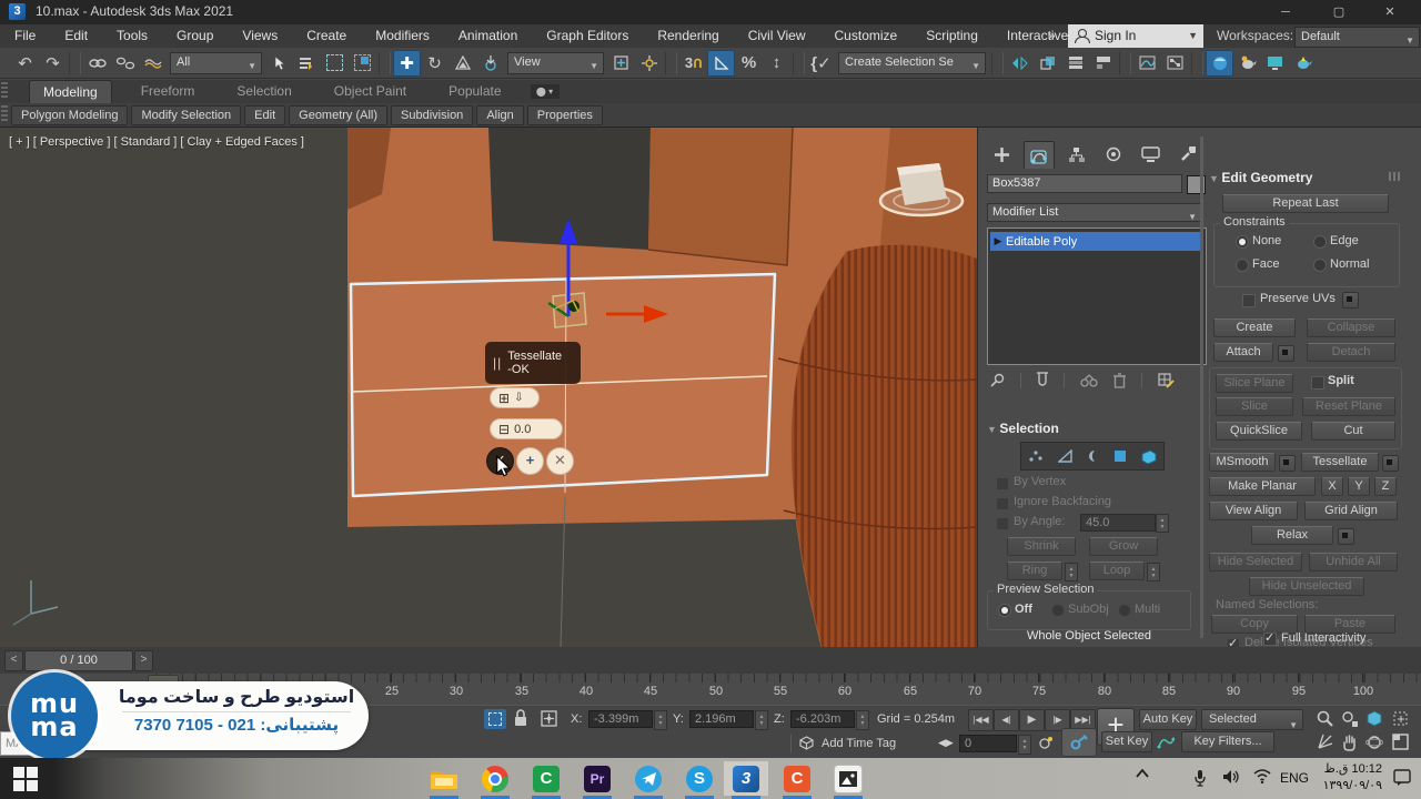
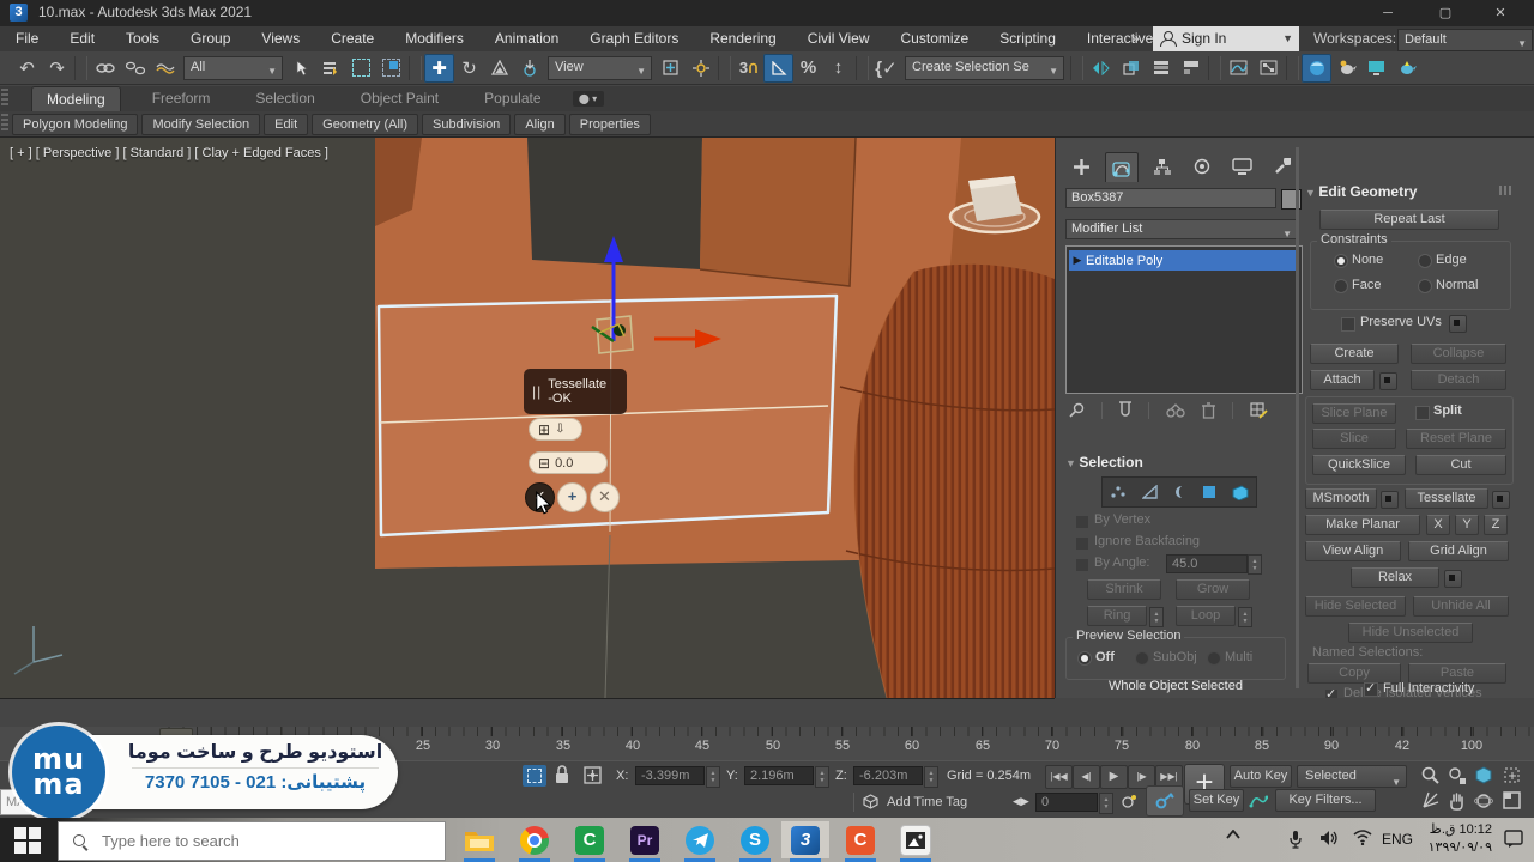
  3
  10.max - Autodesk 3ds Max 2021
  ─
  ▢
  ✕
  File
  Edit
  Tools
  Group
  Views
  Create
  Modifiers
  Animation
  Graph Editors
  Rendering
  Civil View
  Customize
  Scripting
  Interactive
  »
  Sign In
  ▼
  Workspaces:
  Default
  ▼
  ↶
  ↷
  All
  ▼
  ✚
  ↻
  View
  ▼
  3
  %
  ↕
  {✓
  Create Selection Se
  ▼
  Modeling
  Freeform
  Selection
  Object Paint
  Populate
  ⬤ ▾
  Polygon Modeling
  Modify Selection
  Edit
  Geometry (All)
  Subdivision
  Align
  Properties
  [ + ] [ Perspective ] [ Standard ] [ Clay + Edged Faces ]
  ||
  Tessellate
  -OK
  ⊞
  ⇩
  ⊟
  0.0
  +
  ✕
  Box5387
  Modifier List
  ▼
  ▶
  Editable Poly
  ▼ Selection
  By Vertex
  Ignore Backfacing
  By Angle:
  45.0
  Shrink
  Grow
  Ring
  Loop
  Preview Selection
  Off
  SubObj
  Multi
  Whole Object Selected
  ▼ Edit Geometry
  Repeat Last
  Constraints
  None
  Edge
  Face
  Normal
  Preserve UVs
  Create
  Collapse
  Attach
  Detach
  Slice Plane
  Split
  Slice
  Reset Plane
  QuickSlice
  Cut
  MSmooth
  Tessellate
  Make Planar
  X
  Y
  Z
  View Align
  Grid Align
  Relax
  Hide Selected
  Unhide All
  Hide Unselected
  Named Selections:
  Copy
  Paste
  Del Isolated Vertices
  Full Interactivity
- <
- 0 / 100
- >
  25
  30
  35
  40
  45
  50
  55
  60
  65
  70
  75
  80
  85
  90
- 95
+ 42
  100
  X:
  -3.399m
  Y:
  2.196m
  Z:
  -6.203m
  Grid = 0.254m
  |◀◀
  ◀|
  ▶
  |▶
  ▶▶|
  +
  Auto Key
  Selected
  ▼
  Add Time Tag
  ◀▶
  0
  Set Key
  Key Filters...
  MA
  استودیو طرح و ساخت موما
  پشتیبانی: 021 - 7105 7370
  mu
  ma
+ Type here to search
  C
  Pr
  S
  3
  C
  ENG
  10:12 ق.ظ
  ۱۳۹۹/۰۹/۰۹
